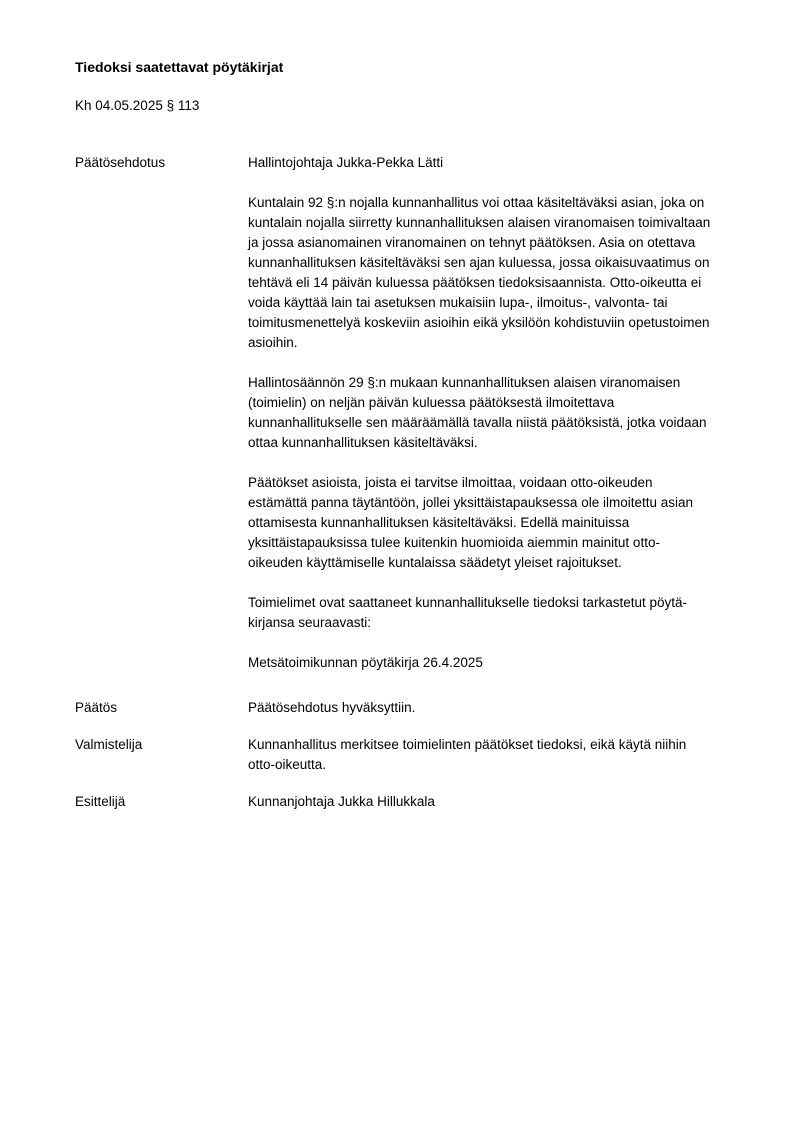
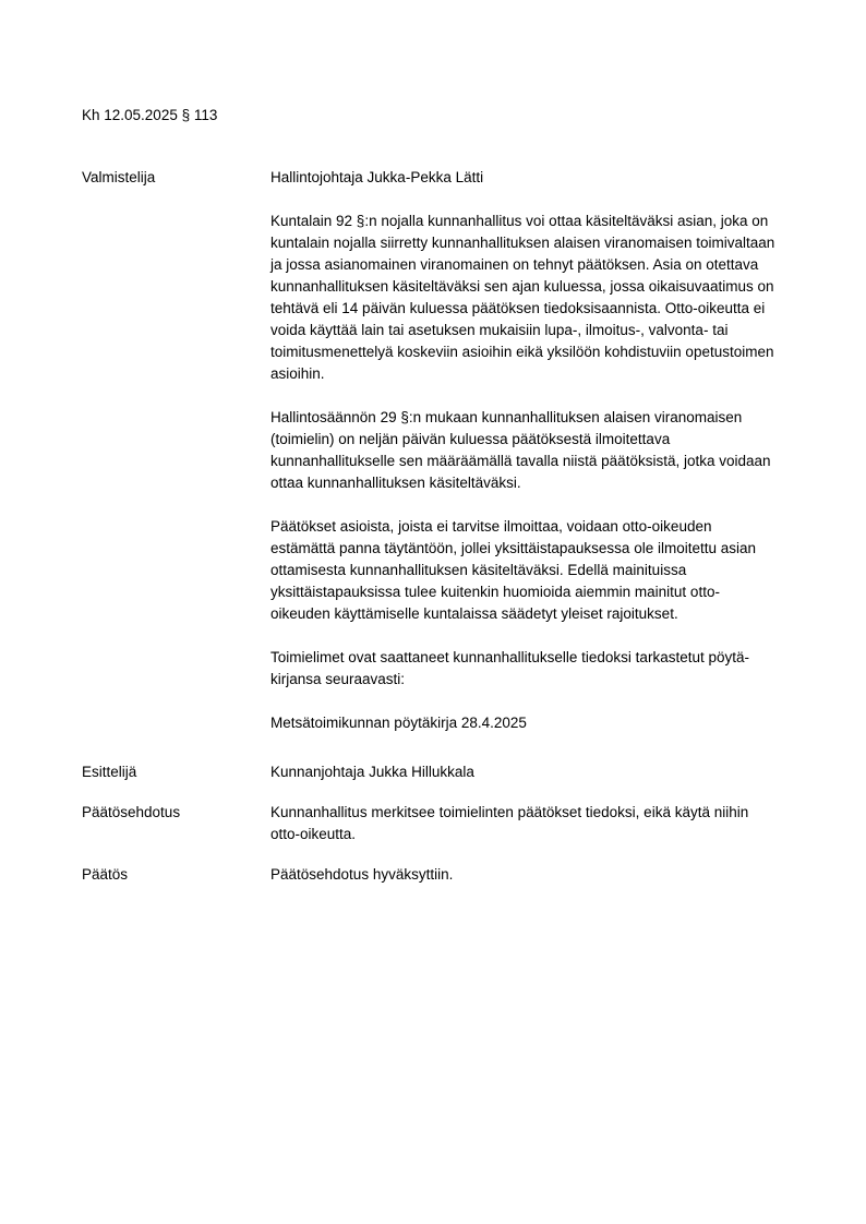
- Tiedoksi saatettavat pöytäkirjat
- Kh 04.05.2025 § 113
+ Kh 12.05.2025 § 113
- Päätösehdotus
+ Valmistelija
  Hallintojohtaja Jukka-Pekka Lätti
  Kuntalain 92 §:n nojalla kunnanhallitus voi ottaa käsiteltäväksi asian, joka on
  kuntalain nojalla siirretty kunnanhallituksen alaisen viranomaisen toimivaltaan
  ja jossa asianomainen viranomainen on tehnyt päätöksen. Asia on otettava
  kunnanhallituksen käsiteltäväksi sen ajan kuluessa, jossa oikaisuvaatimus on
  tehtävä eli 14 päivän kuluessa päätöksen tiedoksisaannista. Otto-oikeutta ei
  voida käyttää lain tai asetuksen mukaisiin lupa-, ilmoitus-, valvonta- tai
  toimitusmenettelyä koskeviin asioihin eikä yksilöön kohdistuviin opetustoimen
  asioihin.
  Hallintosäännön 29 §:n mukaan kunnanhallituksen alaisen viranomaisen
  (toimielin) on neljän päivän kuluessa päätöksestä ilmoitettava
  kunnanhallitukselle sen määräämällä tavalla niistä päätöksistä, jotka voidaan
  ottaa kunnanhallituksen käsiteltäväksi.
  Päätökset asioista, joista ei tarvitse ilmoittaa, voidaan otto-oikeuden
  estämättä panna täytäntöön, jollei yksittäistapauksessa ole ilmoitettu asian
  ottamisesta kunnanhallituksen käsiteltäväksi. Edellä mainituissa
  yksittäistapauksissa tulee kuitenkin huomioida aiemmin mainitut otto-
  oikeuden käyttämiselle kuntalaissa säädetyt yleiset rajoitukset.
  Toimielimet ovat saattaneet kunnanhallitukselle tiedoksi tarkastetut pöytä-
  kirjansa seuraavasti:
- Metsätoimikunnan pöytäkirja 26.4.2025
+ Metsätoimikunnan pöytäkirja 28.4.2025
- Päätös
+ Esittelijä
- Päätösehdotus hyväksyttiin.
+ Kunnanjohtaja Jukka Hillukkala
- Valmistelija
+ Päätösehdotus
  Kunnanhallitus merkitsee toimielinten päätökset tiedoksi, eikä käytä niihin
  otto-oikeutta.
- Esittelijä
+ Päätös
- Kunnanjohtaja Jukka Hillukkala
+ Päätösehdotus hyväksyttiin.
